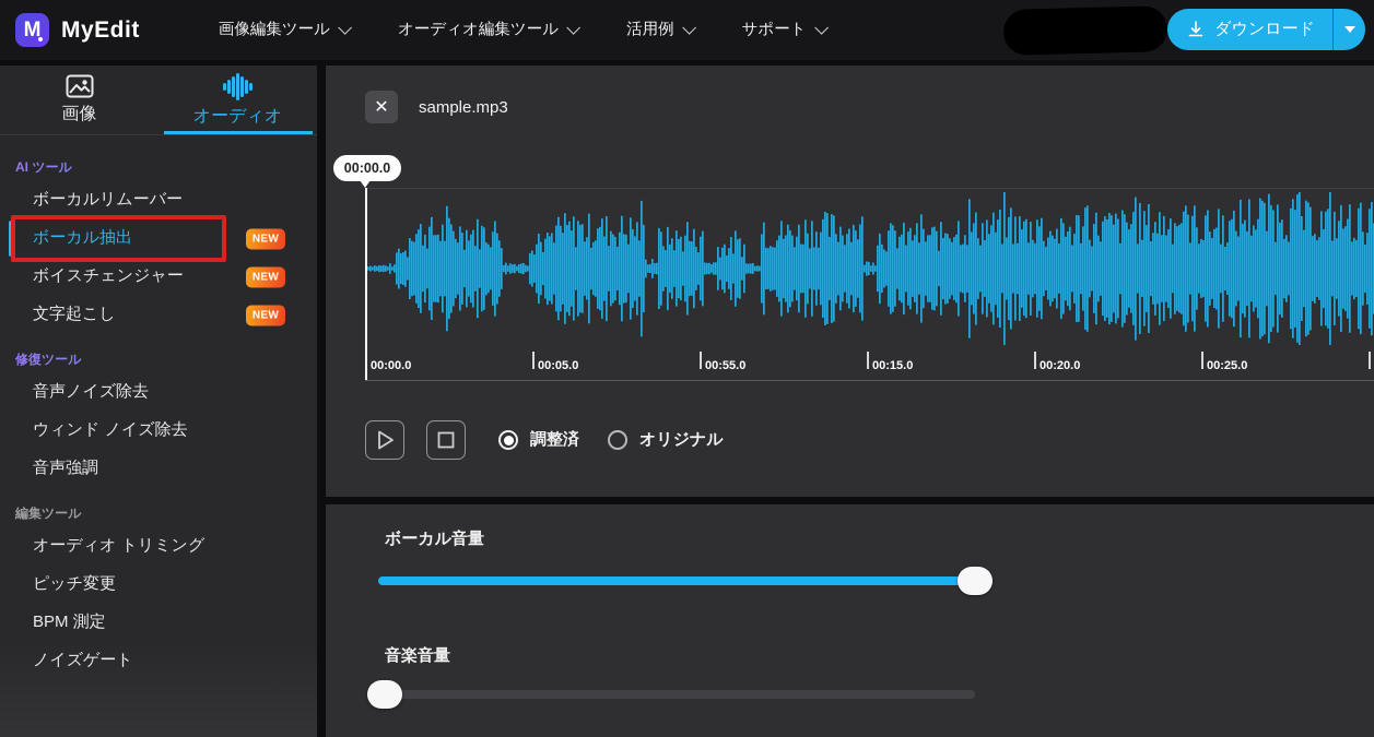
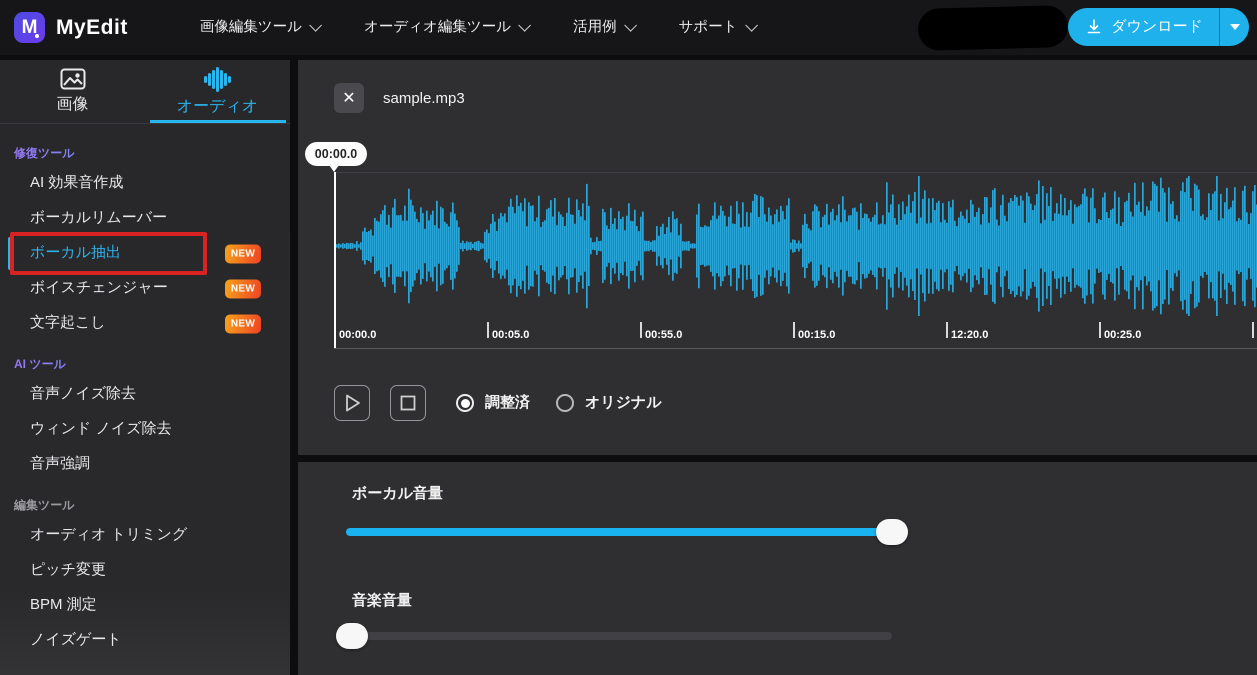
  M
  MyEdit
  画像編集ツール
  オーディオ編集ツール
  活用例
  サポート
  ダウンロード
  画像
  オーディオ
- AI ツール
+ 修復ツール
+ AI 効果音作成
  ボーカルリムーバー
  ボーカル抽出
  NEW
  ボイスチェンジャー
  NEW
  文字起こし
  NEW
- 修復ツール
+ AI ツール
  音声ノイズ除去
  ウィンド ノイズ除去
  音声強調
  編集ツール
  オーディオ トリミング
  ピッチ変更
  BPM 測定
  ノイズゲート
  ✕
  sample.mp3
  00:00.0
  00:05.0
  00:55.0
  00:15.0
- 00:20.0
+ 12:20.0
  00:25.0
  00:00.0
  調整済
  オリジナル
  ボーカル音量
  音楽音量
